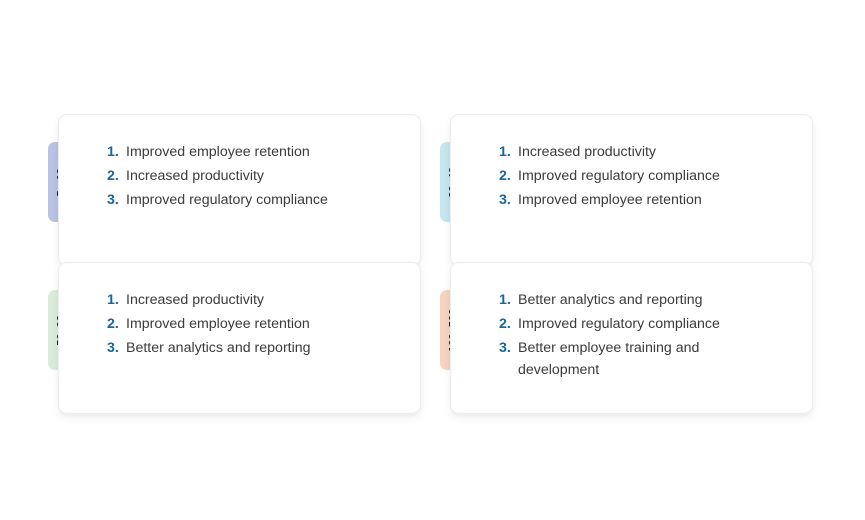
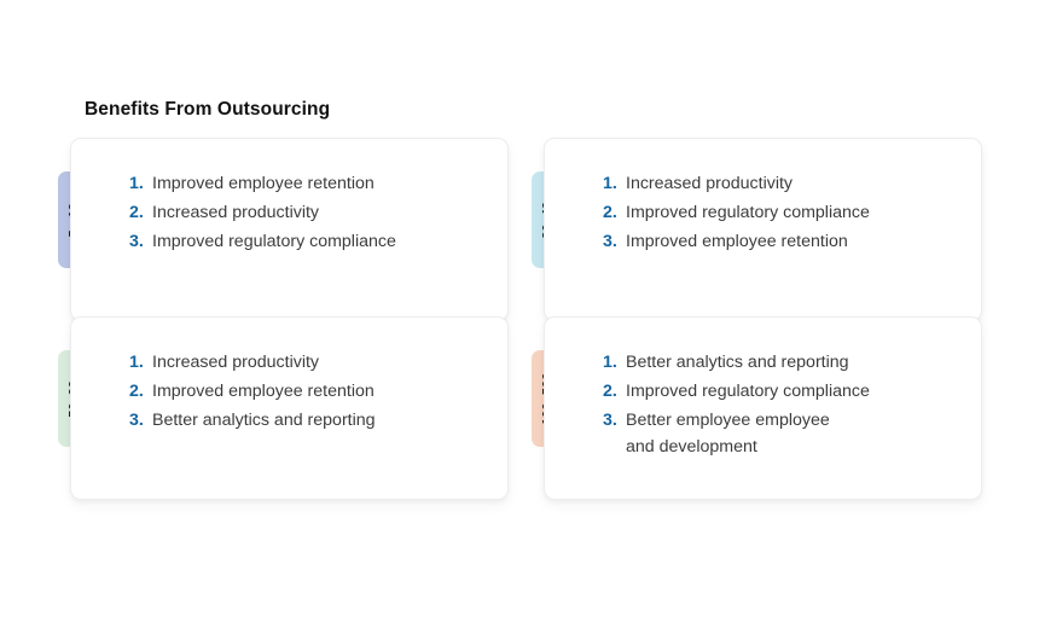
+ Benefits From Outsourcing
  1.
  Improved employee retention
  2.
  Increased productivity
  3.
  Improved regulatory compliance
  1.
  Increased productivity
  2.
  Improved regulatory compliance
  3.
  Improved employee retention
  1.
  Increased productivity
  2.
  Improved employee retention
  3.
  Better analytics and reporting
  1.
  Better analytics and reporting
  2.
  Improved regulatory compliance
  3.
- Better employee training and development
+ Better employee employee and development
